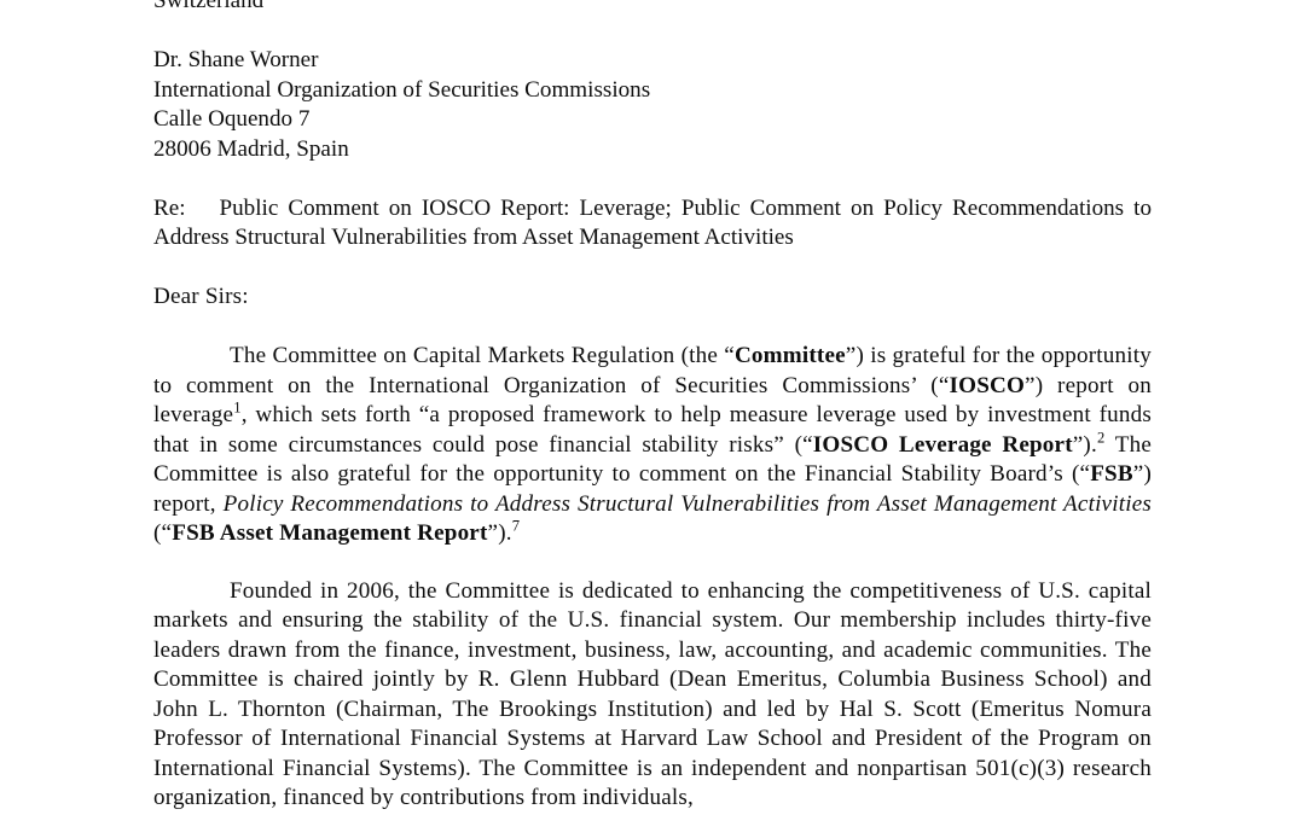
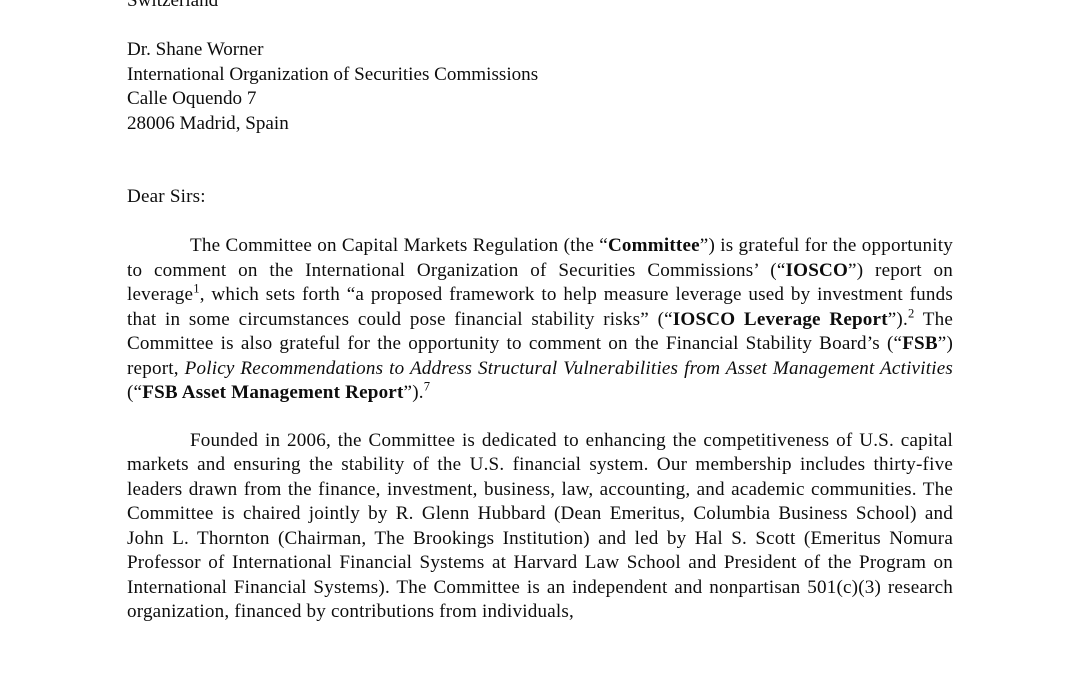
  Switzerland
  Dr. Shane Worner
  International Organization of Securities Commissions
  Calle Oquendo 7
  28006 Madrid, Spain
- Re: Public Comment on IOSCO Report: Leverage; Public Comment on Policy Recommendations to Address Structural Vulnerabilities from Asset Management Activities
  Dear Sirs:
  The Committee on Capital Markets Regulation (the “Committee”) is grateful for the opportunity to comment on the International Organization of Securities Commissions’ (“IOSCO”) report on leverage1, which sets forth “a proposed framework to help measure leverage used by investment funds that in some circumstances could pose financial stability risks” (“IOSCO Leverage Report”).2 The Committee is also grateful for the opportunity to comment on the Financial Stability Board’s (“FSB”) report, Policy Recommendations to Address Structural Vulnerabilities from Asset Management Activities (“FSB Asset Management Report”).7
  Founded in 2006, the Committee is dedicated to enhancing the competitiveness of U.S. capital markets and ensuring the stability of the U.S. financial system. Our membership includes thirty-five leaders drawn from the finance, investment, business, law, accounting, and academic communities. The Committee is chaired jointly by R. Glenn Hubbard (Dean Emeritus, Columbia Business School) and John L. Thornton (Chairman, The Brookings Institution) and led by Hal S. Scott (Emeritus Nomura Professor of International Financial Systems at Harvard Law School and President of the Program on International Financial Systems). The Committee is an independent and nonpartisan 501(c)(3) research organization, financed by contributions from individuals,
